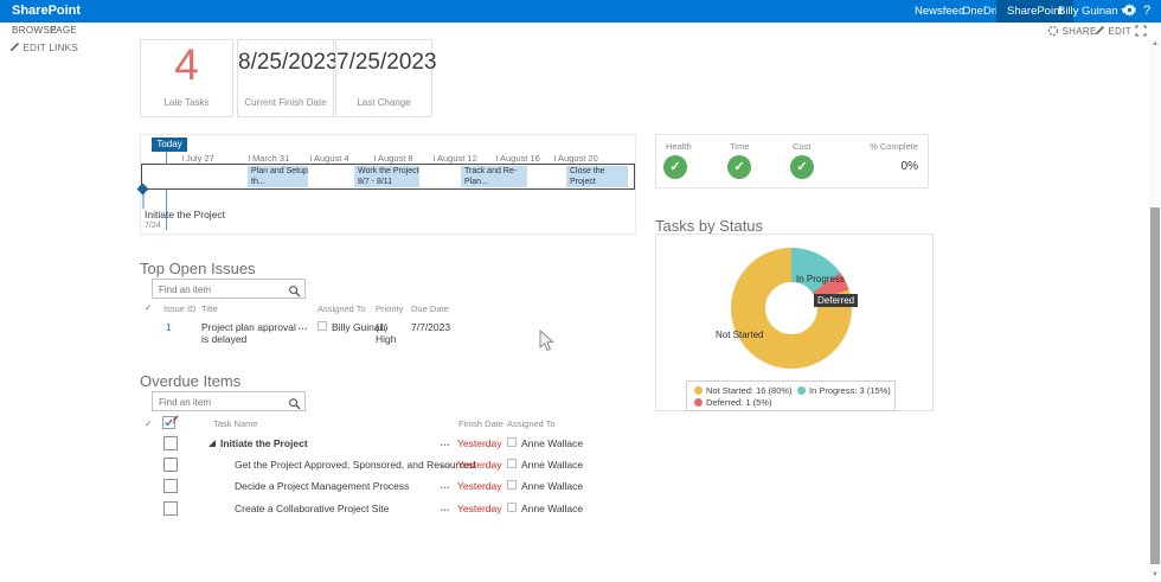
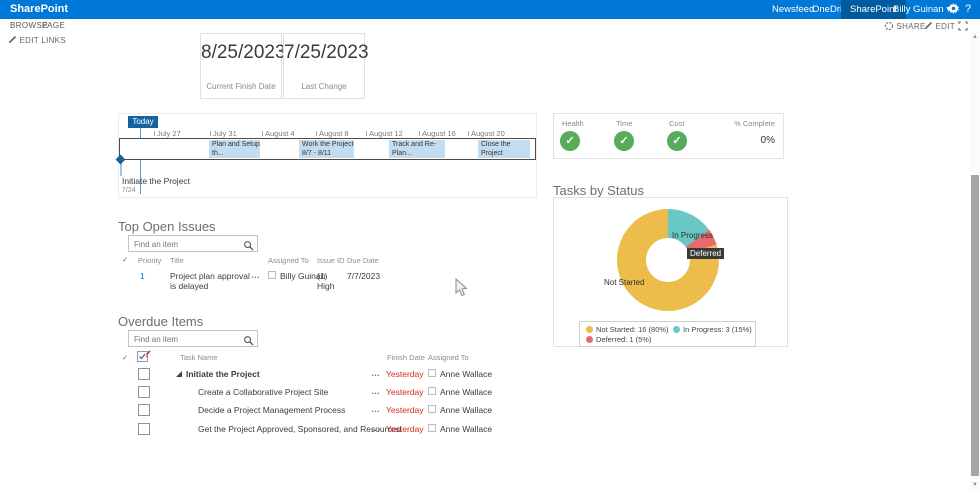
  SharePoint
  Newsfeed
  SharePoint
  Billy Guinan
  ?
  BROWSE
  PAGE
  SHARE
  EDIT
  EDIT LINKS
- 4
- Late Tasks
  8/25/2023
  Current Finish Date
  7/25/2023
  Last Change
  Today
  July 27
- March 31
+ July 31
  August 4
  August 8
  August 12
  August 16
  August 20
  Initiate the Project
  Health
  Time
  Cost
  % Complete
  ✓
  ✓
  ✓
  0%
  Tasks by Status
  In Progress
  Deferred
  Not Started
  Not Started: 16 (80%)
  In Progress: 3 (15%)
  Deferred: 1 (5%)
  Top Open Issues
  Find an item
  ✓
- Issue ID
+ Priority
  Title
  Assigned To
- Priority
+ Issue ID
  Due Date
  1
  Project plan approval is delayed
  …
  Billy Guinan
  (1) High
  7/7/2023
  Overdue Items
  Find an item
  ✓
  Task Name
  Finish Date
  Assigned To
  Initiate the Project
  …
  Yesterday
  Anne Wallace
- Get the Project Approved, Sponsored, and Resourced
+ Create a Collaborative Project Site
  …
  Yesterday
  Anne Wallace
  Decide a Project Management Process
  …
  Yesterday
  Anne Wallace
- Create a Collaborative Project Site
+ Get the Project Approved, Sponsored, and Resourced
  …
  Yesterday
  Anne Wallace
